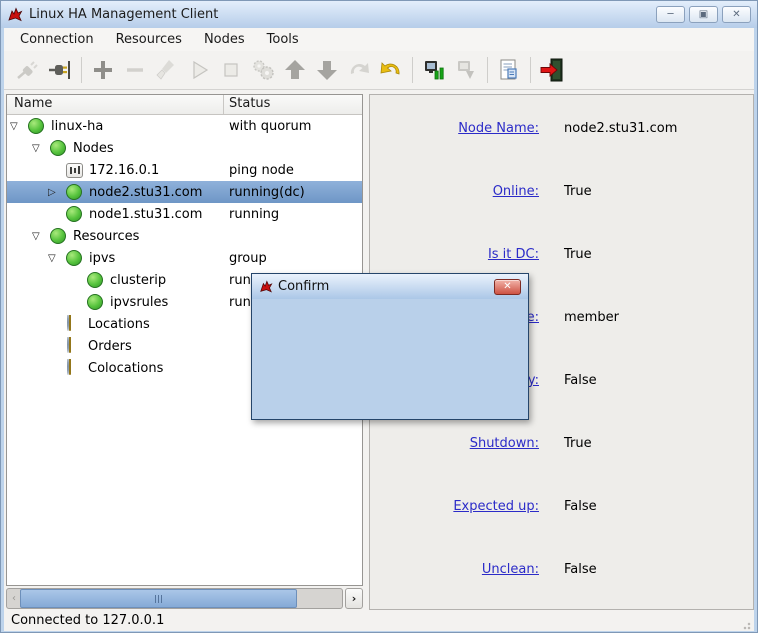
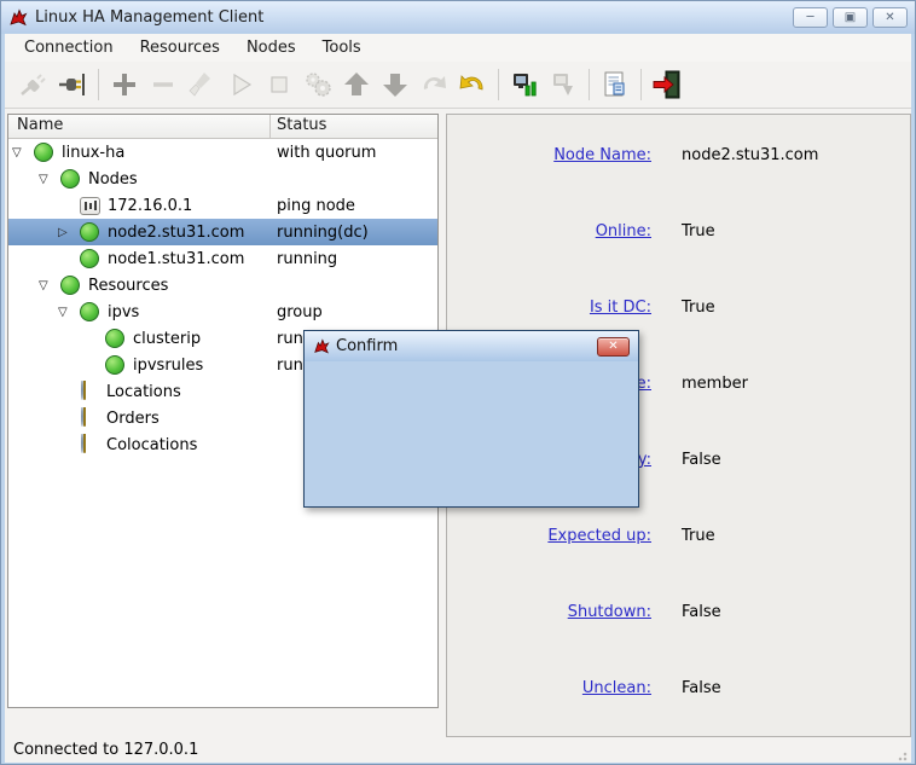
  Linux HA Management Client
  ─
  ▣
  ✕
  Connection
  Resources
  Nodes
  Tools
  Name
  Status
  linux-ha
  with quorum
  Nodes
  172.16.0.1
  ping node
  node2.stu31.com
  running(dc)
  node1.stu31.com
  running
  Resources
  ipvs
  group
  clusterip
  ipvsrules
  Locations
  Orders
  Colocations
- ‹
- ›
  Node Name:
  node2.stu31.com
  Online:
  True
  Is it DC:
  True
  member
  False
- Shutdown:
+ Expected up:
  True
- Expected up:
+ Shutdown:
  False
  Unclean:
  False
  Connected to 127.0.0.1
  Confirm
  ✕
